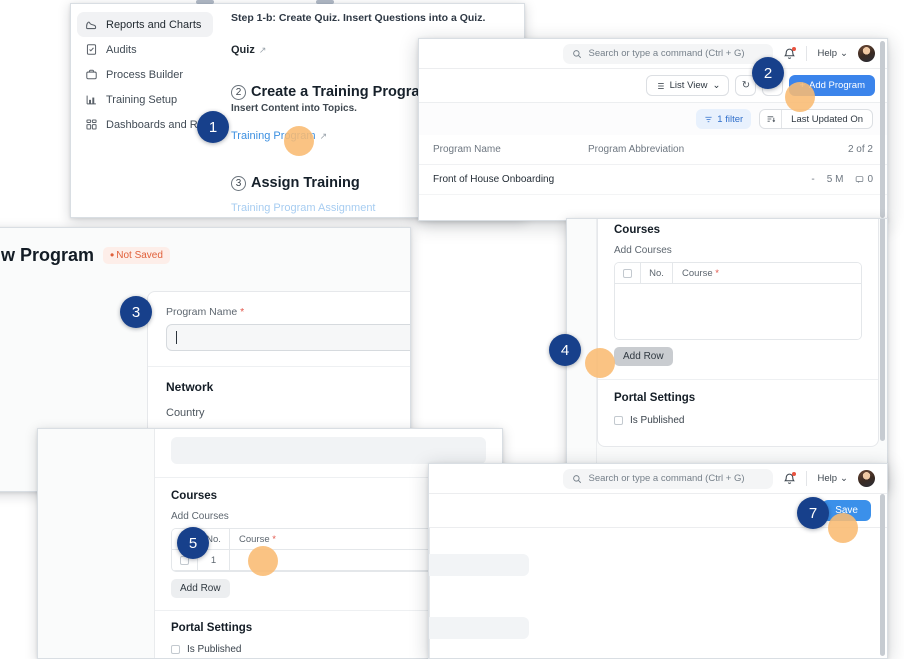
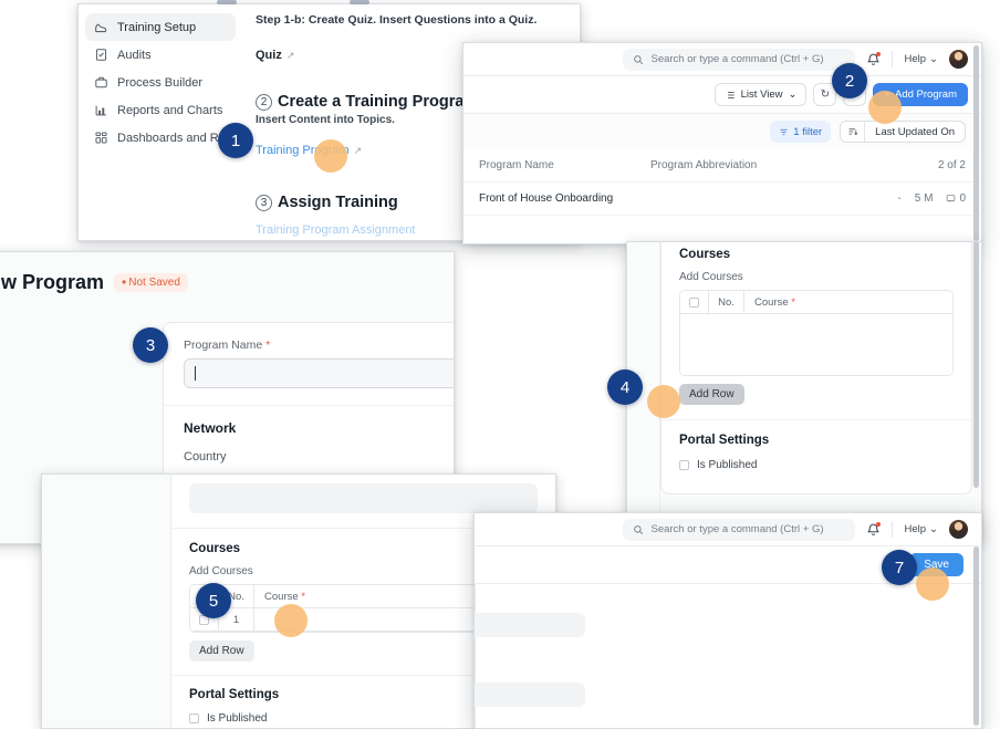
- Reports and Charts
+ Training Setup
  Audits
  Process Builder
- Training Setup
+ Reports and Charts
  Dashboards and R
  Step 1-b: Create Quiz. Insert Questions into a Quiz.
  Quiz ↗
  2 Create a Training Progra
  Insert Content into Topics.
  Training Program ↗
  3 Assign Training
  Training Program Assignment
  Search or type a command (Ctrl + G)
  Help
  ⌄
  List View
  ⌄
  ↻
  +
  Add Program
  1 filter
  Last Updated On
  Program Name
  Program Abbreviation
  2 of 2
  Front of House Onboarding
  -
  5 M
  0
  w Program
  • Not Saved
  Program Name *
  Network
  Country
  Courses
  Add Courses
  No.
  Course *
  Add Row
  Portal Settings
  Is Published
  Courses
  Add Courses
  No.
  Course *
  1
  Add Row
  Portal Settings
  Is Published
  Search or type a command (Ctrl + G)
  Help
  ⌄
  Save
  1
  2
  3
  4
  5
  7
